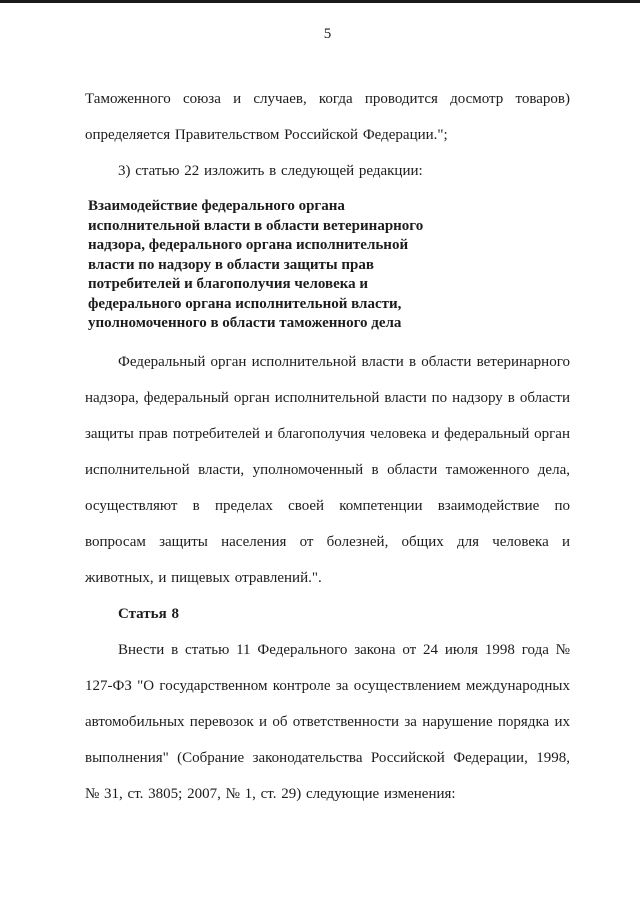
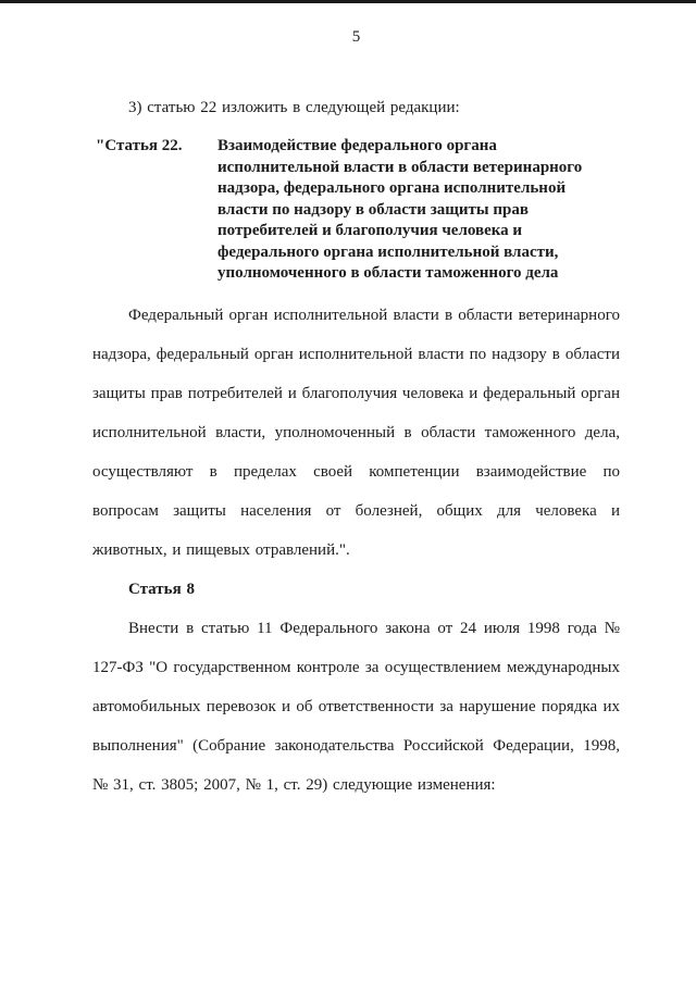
  5
- Таможенного союза и случаев, когда проводится досмотр товаров) определяется Правительством Российской Федерации.";
  3) статью 22 изложить в следующей редакции:
+ "Статья 22.
  Взаимодействие федерального органа исполнительной власти в области ветеринарного надзора, федерального органа исполнительной власти по надзору в области защиты прав потребителей и благополучия человека и федерального органа исполнительной власти, уполномоченного в области таможенного дела
  Федеральный орган исполнительной власти в области ветеринарного надзора, федеральный орган исполнительной власти по надзору в области защиты прав потребителей и благополучия человека и федеральный орган исполнительной власти, уполномоченный в области таможенного дела, осуществляют в пределах своей компетенции взаимодействие по вопросам защиты населения от болезней, общих для человека и животных, и пищевых отравлений.".
  Статья 8
  Внести в статью 11 Федерального закона от 24 июля 1998 года № 127-ФЗ "О государственном контроле за осуществлением международных автомобильных перевозок и об ответственности за нарушение порядка их выполнения" (Собрание законодательства Российской Федерации, 1998, № 31, ст. 3805; 2007, № 1, ст. 29) следующие изменения:
